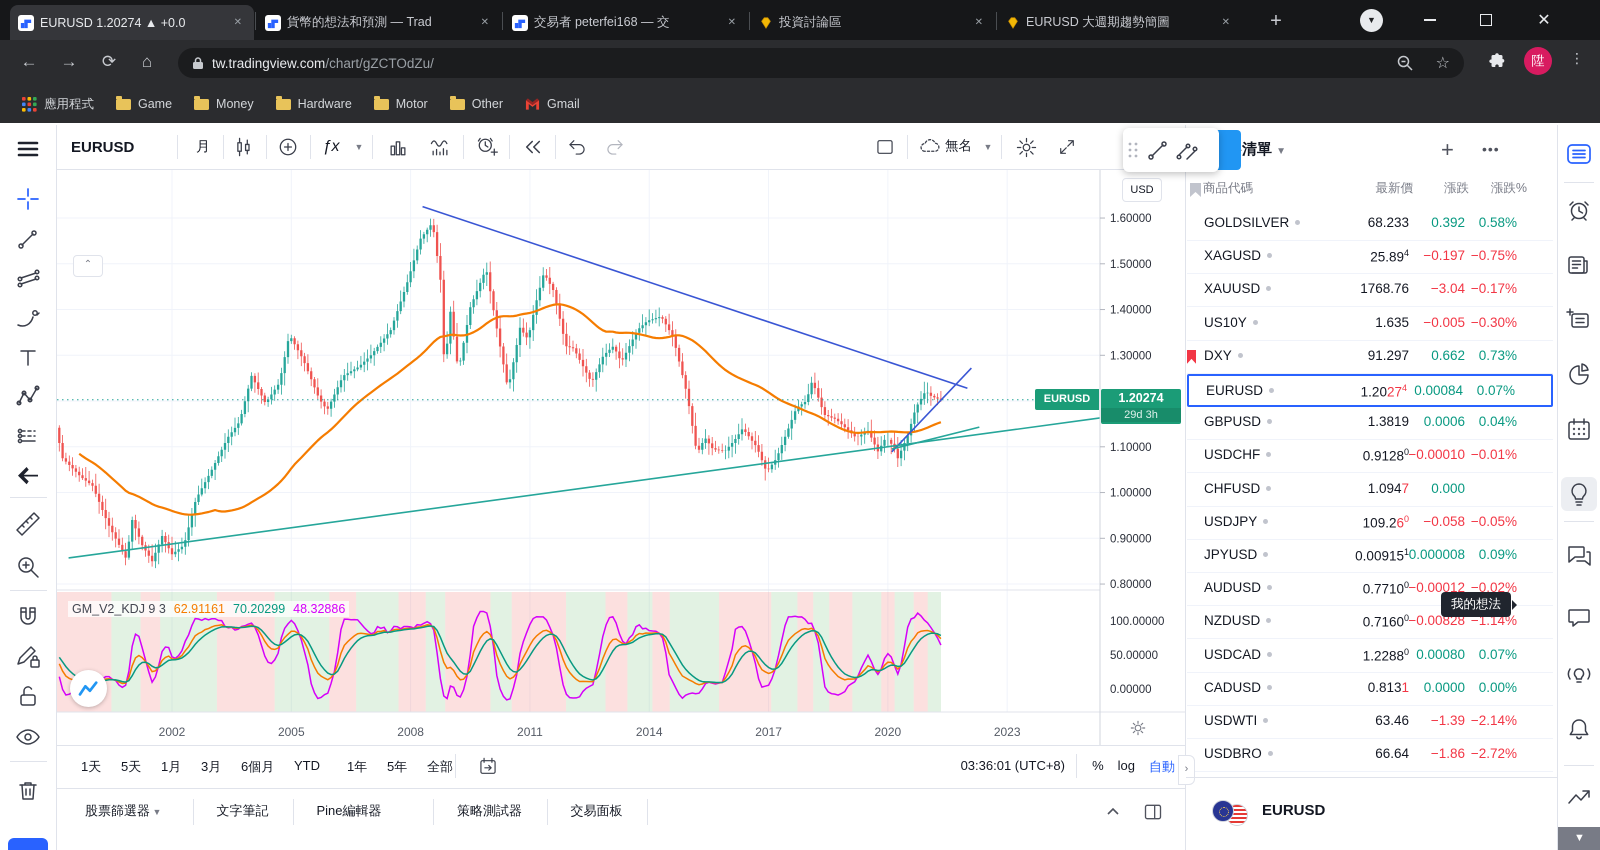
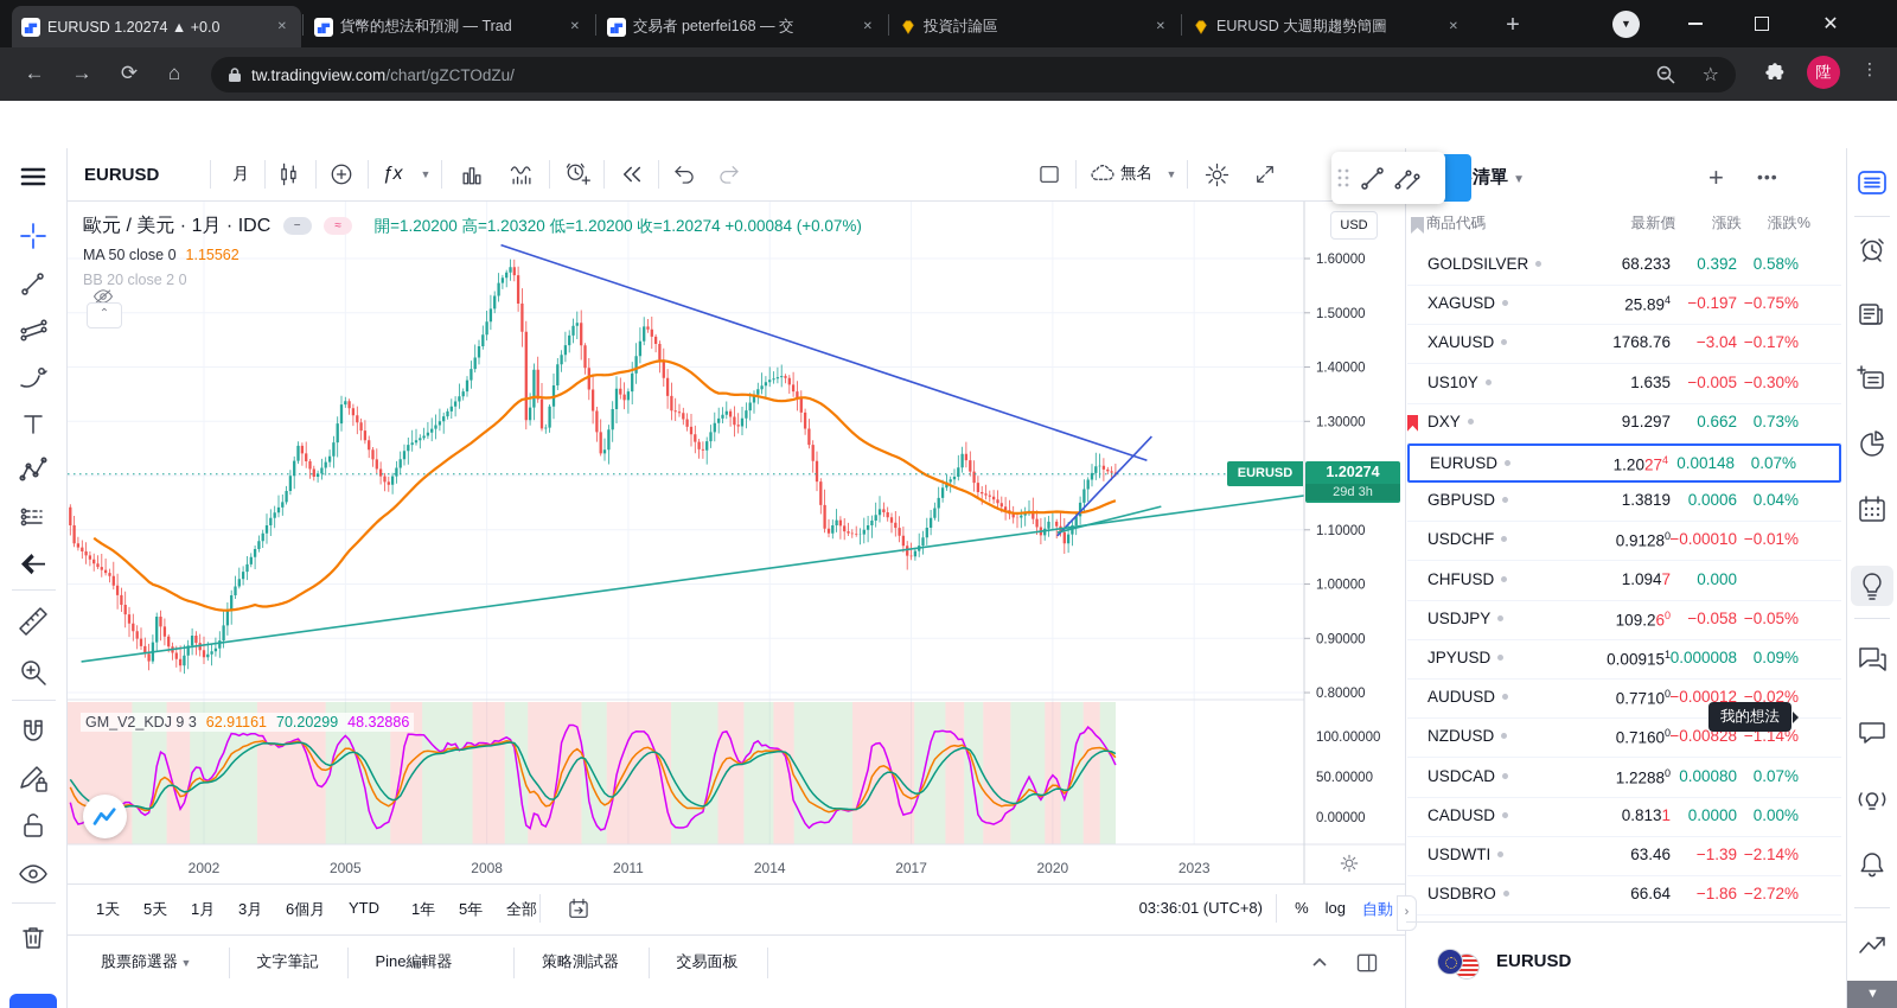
  EURUSD 1.20274 ▲ +0.0
  ✕
  貨幣的想法和預測 — Trad
  ✕
  交易者 peterfei168 — 交
  ✕
  投資討論區
  ✕
  EURUSD 大週期趨勢簡圖
  ✕
  +
  ▼
  ✕
  ←
  →
  ⟳
  ⌂
  tw.tradingview.com/chart/gZCTOdZu/
  ☆
  陞
  ⋮
- 應用程式
- Game
- Money
- Hardware
- Motor
- Other
- Gmail
  EURUSD
  月
  ƒx
  ▼
  無名
  ▼
  1.60000
  1.50000
  1.40000
  1.30000
  1.10000
  1.00000
  0.90000
  0.80000
  100.00000
  50.00000
  0.00000
  2002
  2005
  2008
  2011
  2014
  2017
  2020
  2023
+ 歐元 / 美元 · 1月 · IDC − ≈ 開=1.20200 高=1.20320 低=1.20200 收=1.20274 +0.00084 (+0.07%)
+ MA 50 close 0 1.15562
+ BB 20 close 2 0
  ⌃
  USD
  EURUSD
  1.20274
  29d 3h
  GM_V2_KDJ 9 3 62.91161 70.20299 48.32886
  1天
  5天
  1月
  3月
  6個月
  YTD
  1年
  5年
  全部
  03:36:01 (UTC+8)
  %
  log
  自動
  股票篩選器 ▼
  文字筆記
  Pine編輯器
  策略測試器
  交易面板
  +
  •••
  商品代碼
  最新價
  漲跌
  漲跌%
  GOLDSILVER
  68.233
  0.392
  0.58%
  XAGUSD
  25.894
  −0.197
  −0.75%
  XAUUSD
  1768.76
  −3.04
  −0.17%
  US10Y
  1.635
  −0.005
  −0.30%
  DXY
  91.297
  0.662
  0.73%
  EURUSD
  1.20274
- 0.00084
+ 0.00148
  0.07%
  GBPUSD
  1.3819
  0.0006
  0.04%
  USDCHF
  0.91280
  −0.00010
  −0.01%
  CHFUSD
  1.0947
  0.000
  USDJPY
  109.260
  −0.058
  −0.05%
  JPYUSD
  0.009151
  0.000008
  0.09%
  AUDUSD
  0.77100
  −0.00012
  −0.02%
  NZDUSD
  0.71600
  −0.00828
  −1.14%
  USDCAD
  1.22880
  0.00080
  0.07%
  CADUSD
  0.8131
  0.0000
  0.00%
  USDWTI
  63.46
  −1.39
  −2.14%
  USDBRO
  66.64
  −1.86
  −2.72%
  ›
  EURUSD
  我的想法
  ▼
